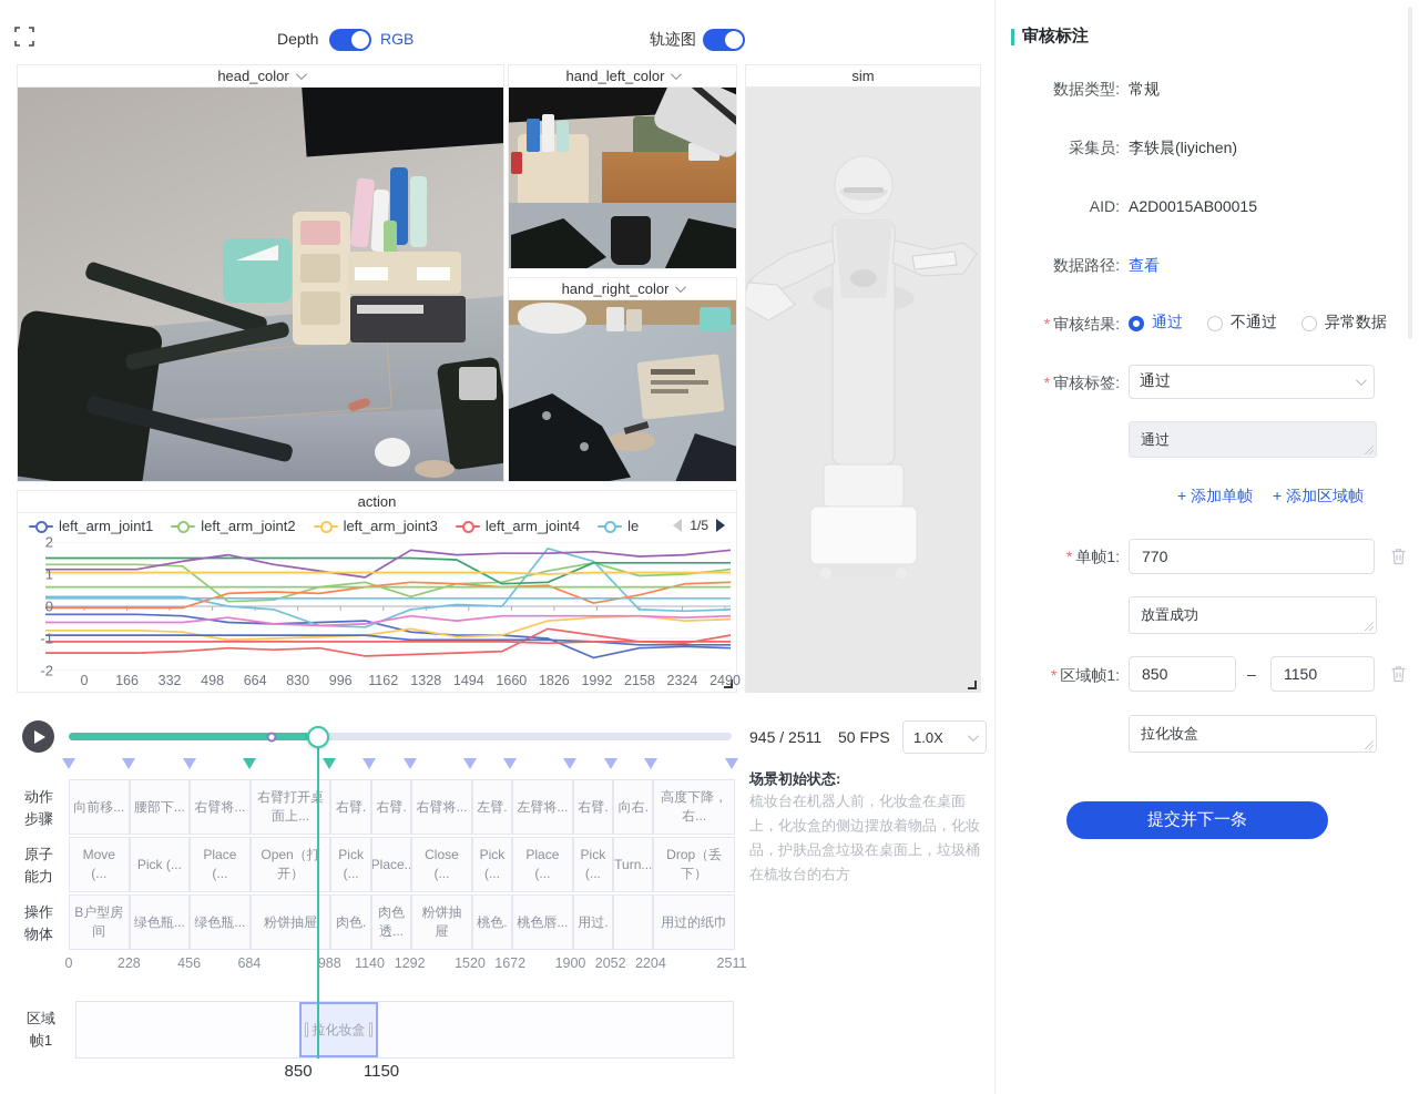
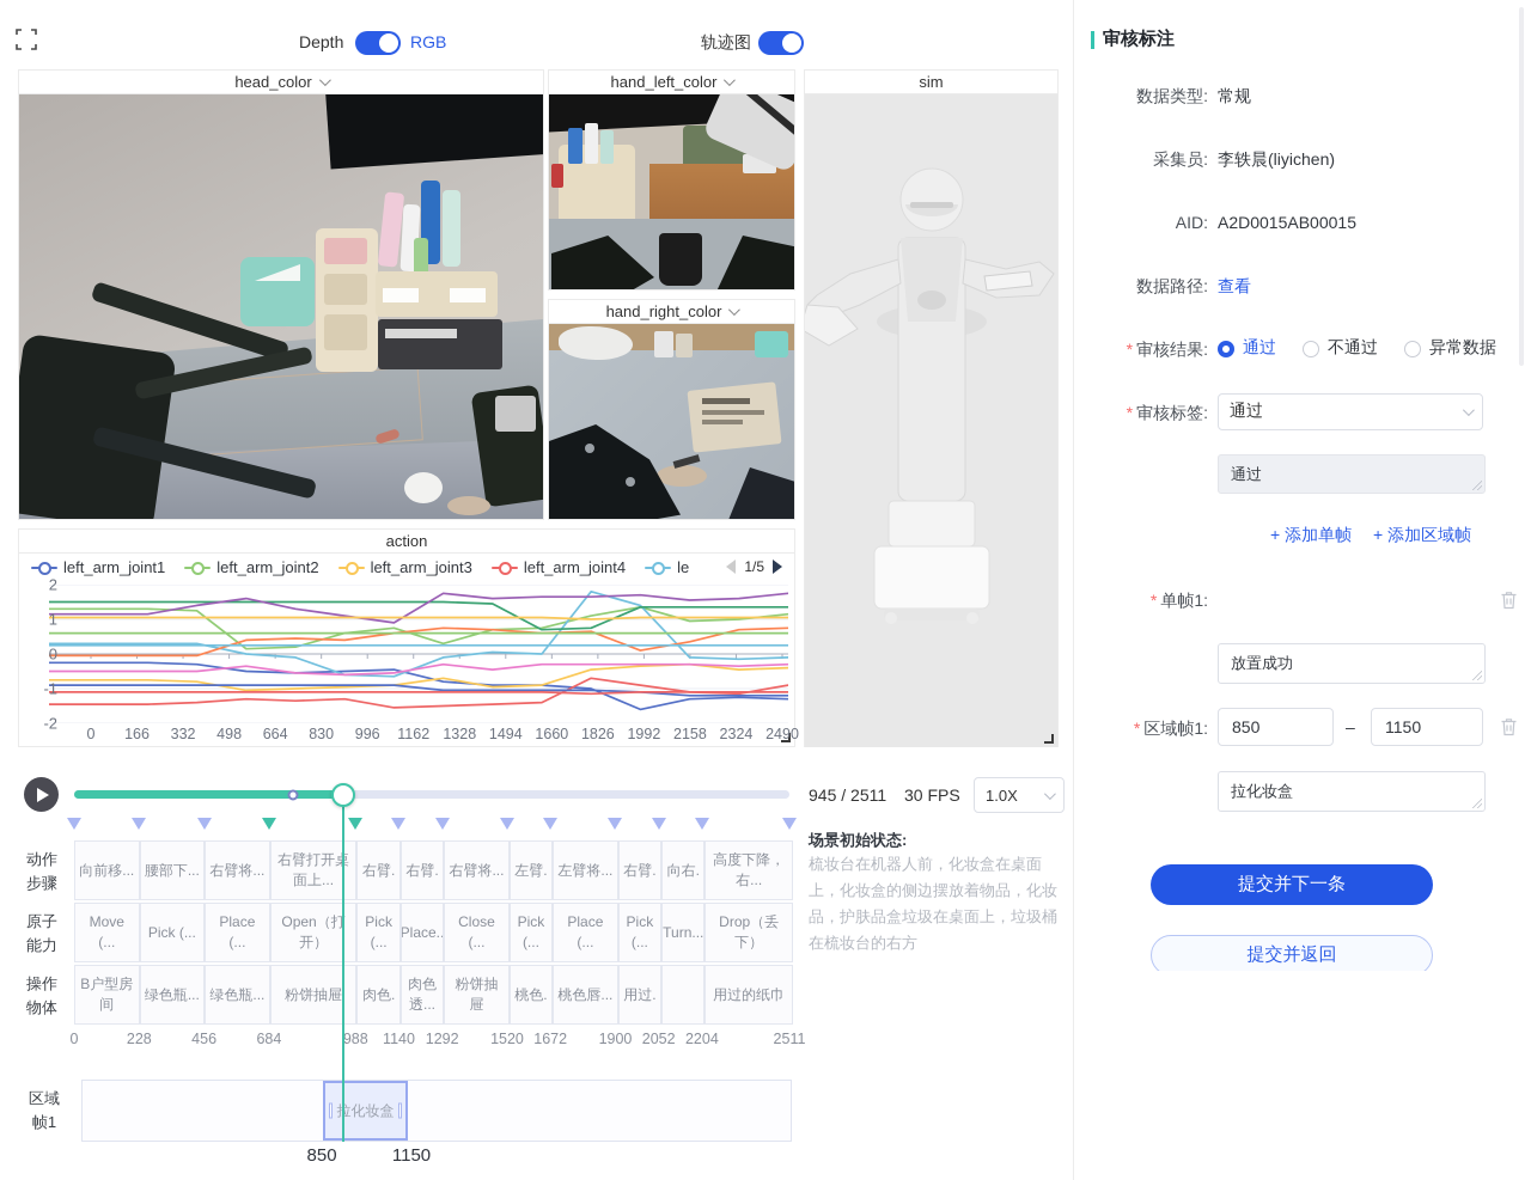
  Depth
  RGB
  轨迹图
  head_color
  hand_left_color
  hand_right_color
  sim
  action
  left_arm_joint1
  left_arm_joint2
  left_arm_joint3
  left_arm_joint4
  le
  1/5
  2
  1
  0
  -1
  -2
  0
  166
  332
  498
  664
  830
  996
  1162
  1328
  1494
  1660
  1826
  1992
  2158
  2324
  2490
  945 / 2511
- 50 FPS
+ 30 FPS
  1.0X
  动作步骤
  原子能力
  操作物体
  向前移...
  腰部下...
  右臂将...
  右臂打开面上...
  右臂.
  右臂.
  右臂将...
  左臂.
  左臂将...
  右臂.
  向右.
  高度下降，右...
  Move (...
  Pick (...
  Place (...
  Open（打开）
  Pick (...
  Place..
  Close (...
  Pick (...
  Place (...
  Pick (...
  Turn...
  Drop（丢下）
  B户型房间
  绿色瓶...
  绿色瓶...
  粉饼抽屉
  肉色.
  肉色透...
  粉饼抽屉
  桃色.
  桃色唇...
  用过.
  用过的纸巾
  0
  228
  456
  684
  988
  1140
  1292
  1520
  1672
  1900
  2052
  2204
  2511
  场景初始状态:
  梳妆台在机器人前，化妆盒在桌面上，化妆盒的侧边摆放着物品，化妆品，护肤品盒垃圾在桌面上，垃圾桶在梳妆台的右方
  区域帧1
  化妆盒
  850
  1150
  审核标注
  数据类型:
  常规
  采集员:
  李轶晨(liyichen)
  AID:
  A2D0015AB00015
  数据路径:
  查看
  * 审核结果:
  通过
  不通过
  异常数据
  * 审核标签:
  通过
  通过
  + 添加单帧
  + 添加区域帧
  * 单帧1:
- 770
  放置成功
  * 区域帧1:
  850
  –
  1150
  拉化妆盒
  提交并下一条
+ 提交并返回
